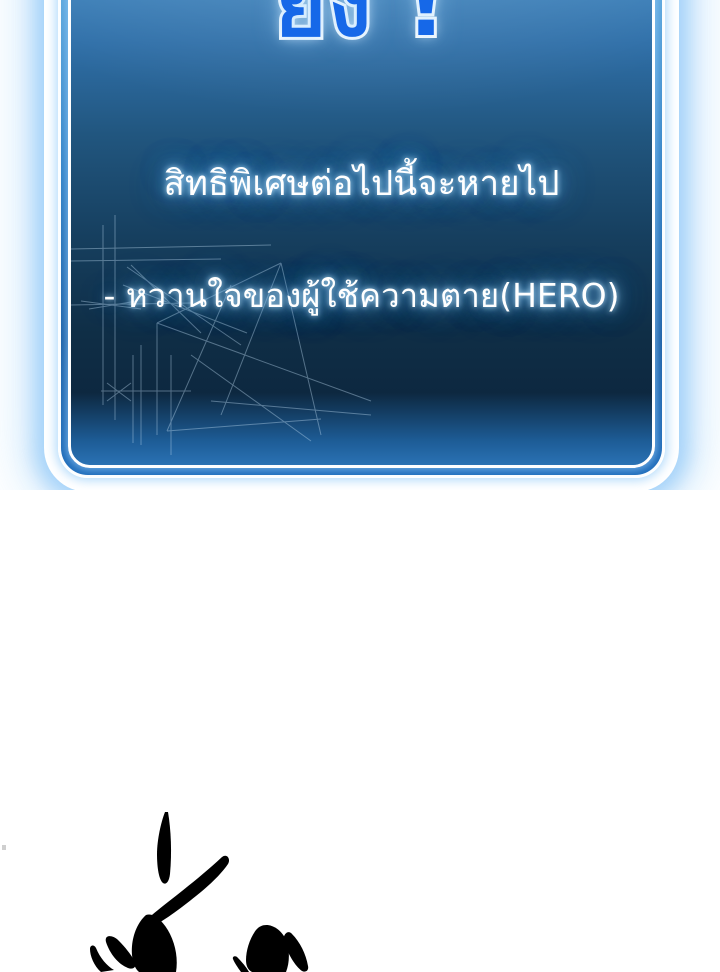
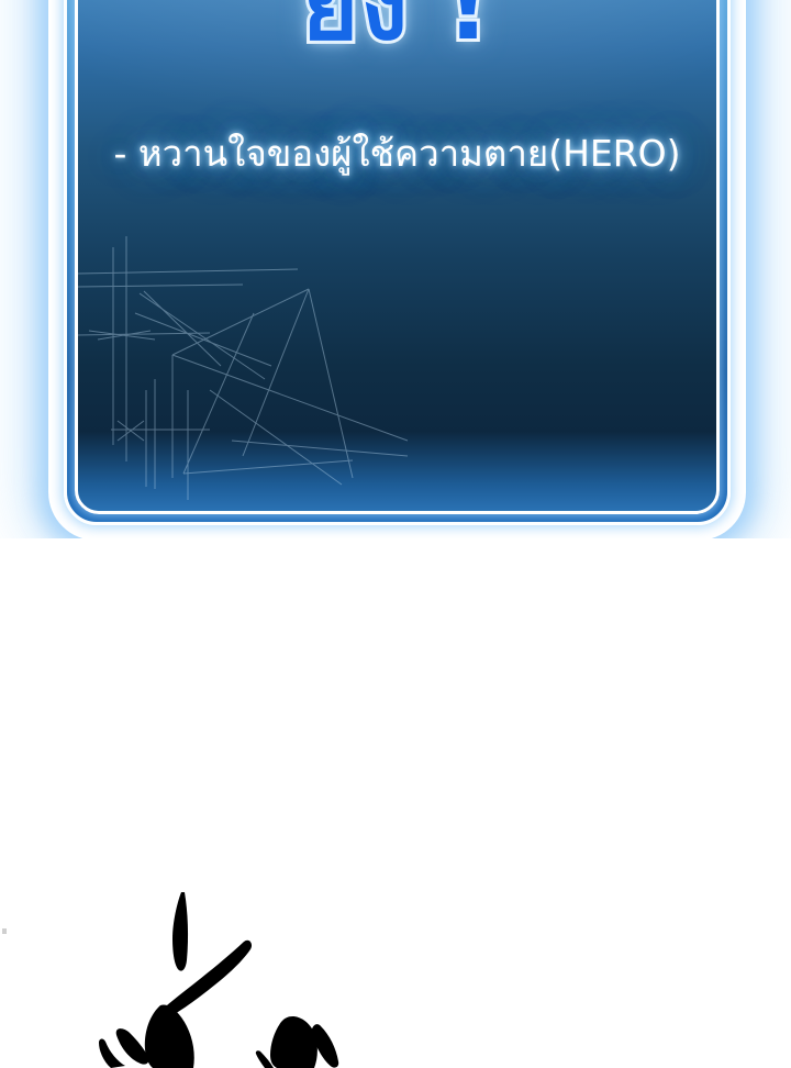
  ยัง !
- สิทธิพิเศษต่อไปนี้จะหายไป
  - หวานใจของผู้ใช้ความตาย(HERO)
